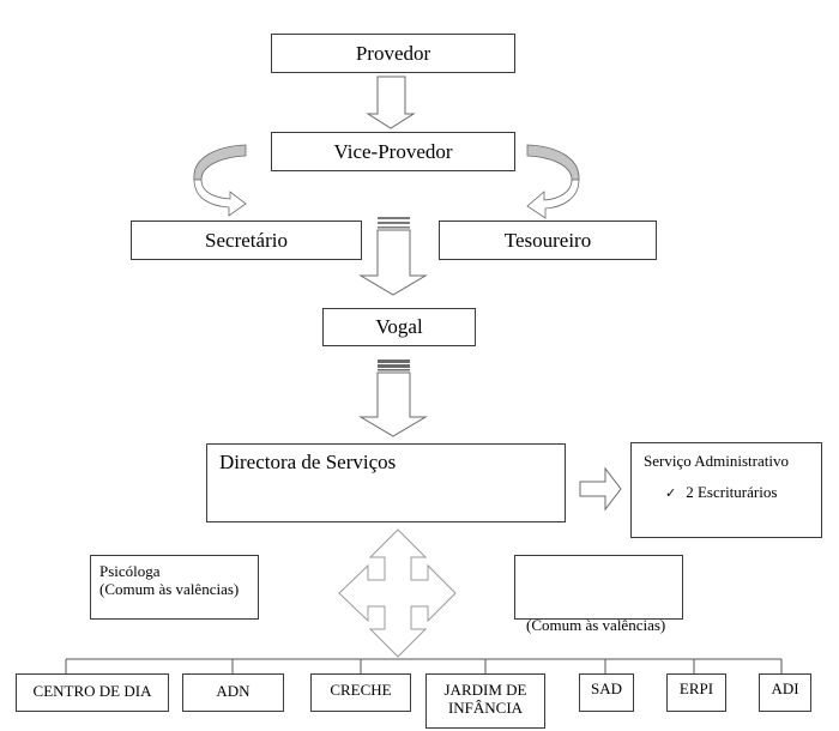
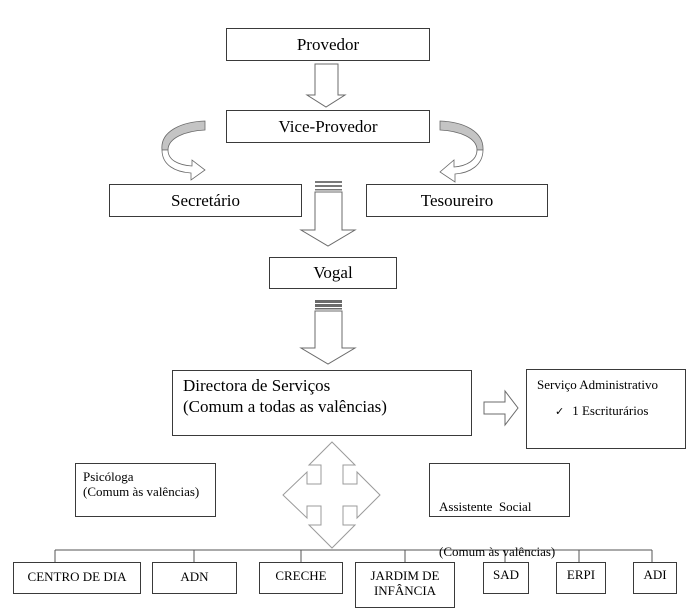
  Provedor
  Vice-Provedor
  Secretário
  Tesoureiro
  Vogal
  Directora de Serviços
+ (Comum a todas as valências)
  Serviço Administrativo
- ✓ 2 Escriturários
+ ✓ 1 Escriturários
  Psicóloga
  (Comum às valências)
+ Assistente Social
  (Comum às valências)
  CENTRO DE DIA
  ADN
  CRECHE
  JARDIM DE
  INFÂNCIA
  SAD
  ERPI
  ADI
